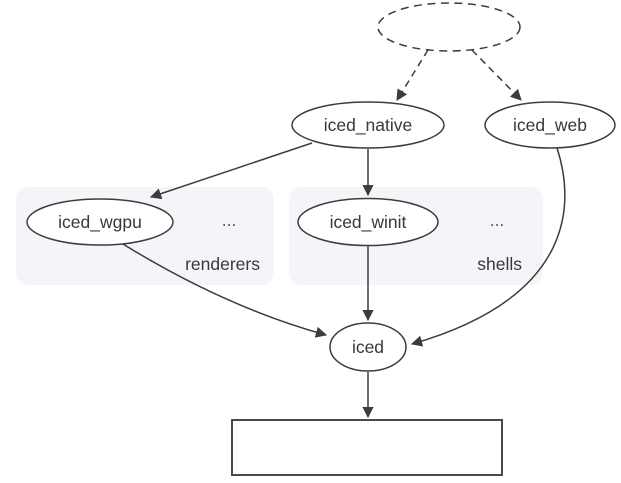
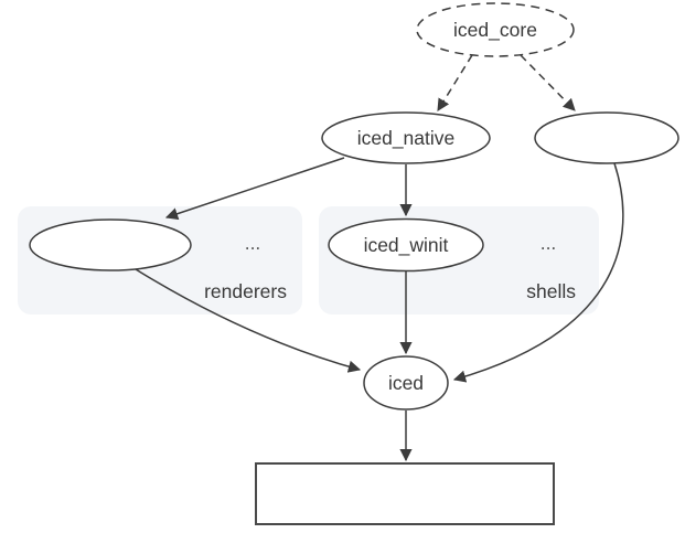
+ iced_core
  iced_native
- iced_web
- iced_wgpu
  iced_winit
  iced
  ...
  renderers
  ...
  shells
